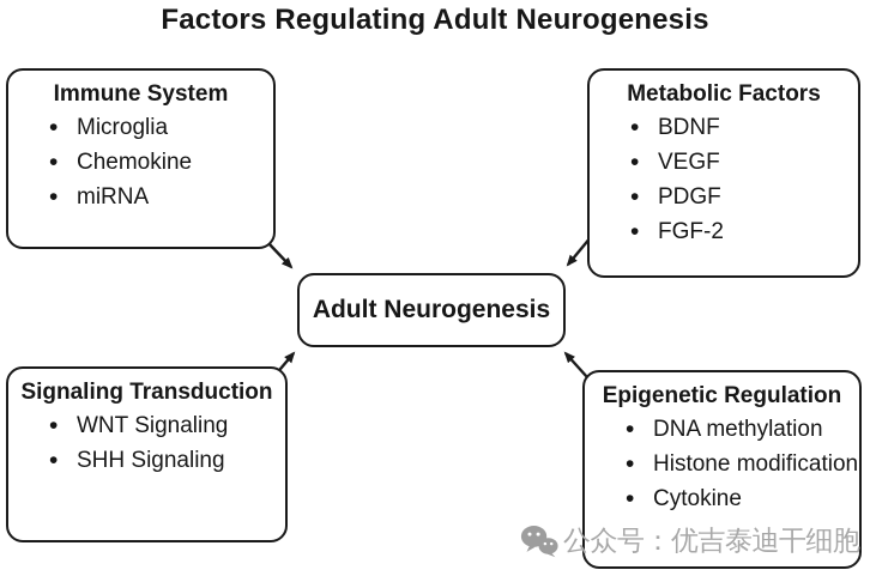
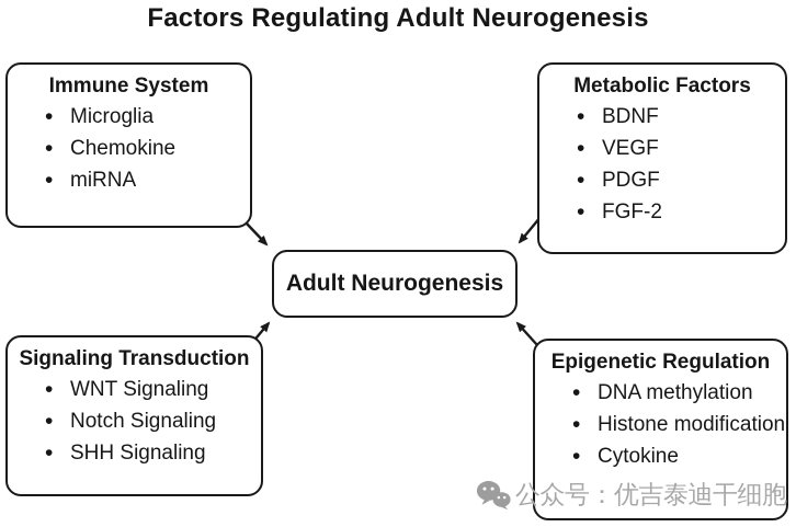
  Factors Regulating Adult Neurogenesis
  Immune System
  Microglia
  Chemokine
  miRNA
  Metabolic Factors
  BDNF
  VEGF
  PDGF
  FGF-2
  Signaling Transduction
  WNT Signaling
+ Notch Signaling
  SHH Signaling
  Epigenetic Regulation
  DNA methylation
  Histone modification
  Cytokine
  Adult Neurogenesis
  公众号：优吉泰迪干细胞
